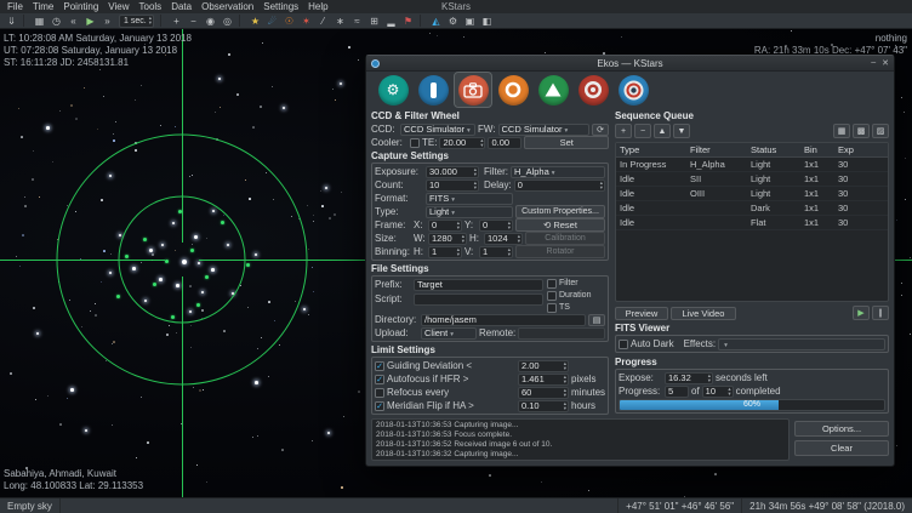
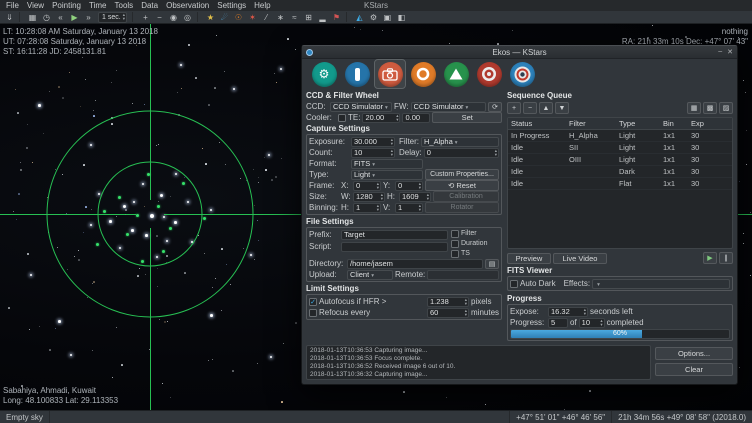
  File
- Time
+ View
  Pointing
- View
+ Time
  Tools
  Data
  Observation
  Settings
  Help
  KStars
  ⇓
  ▦
  ◷
  «
  ▶
  »
  +
  −
  ◉
  ◎
  ★
  ☄
  ☉
  ✶
  ⁄
  ∗
  ≈
  ⊞
  ▂
  ⚑
  ◭
  ⚙
  ▣
  ◧
  LT: 10:28:08 AM Saturday, January 13 2018
  UT: 07:28:08 Saturday, January 13 2018
  ST: 16:11:28 JD: 2458131.81
  nothing
  RA: 21h 33m 10s Dec: +47° 07' 43"
  Sabahiya, Ahmadi, Kuwait
  Long: 48.100833 Lat: 29.113353
  Ekos — KStars
  ⚙
  CCD & Filter Wheel
  CCD:
  CCD Simulator
  FW:
  CCD Simulator
  Cooler:
  TE:
  20.00
  0.00
  Set
  Capture Settings
  Exposure:
  30.000
  Filter:
  H_Alpha
  Count:
  10
  Delay:
  0
  Format:
  FITS
  Type:
  Light
  Frame:
  X:
  0
  Y:
  0
  ⟲
  Reset
  Size:
  W:
  1280
  H:
- 1024
+ 1609
  Binning:
  H:
  1
  V:
  1
  File Settings
  Prefix:
  Target
  Script:
  Directory:
  /home/jasem
  Upload:
  Client
  Remote:
  Limit Settings
- Guiding Deviation <
- 2.00
  Autofocus if HFR >
- 1.461
+ 1.238
  pixels
  Refocus every
  60
  minutes
- Meridian Flip if HA >
- 0.10
- hours
  Sequence Queue
- Type
+ Status
  Filter
- Status
+ Type
  Bin
  Exp
  In Progress
  H_Alpha
  Light
  1x1
  30
  Idle
  SII
  Light
  1x1
  30
  Idle
  OIII
  Light
  1x1
  30
  Idle
  Dark
  1x1
  30
  Idle
  Flat
  1x1
  30
  Preview
  Live Video
  FITS Viewer
  Auto Dark
  Effects:
  Progress
  Expose:
  16.32
  seconds left
  Progress:
  5
  of
  10
  completed
  Options...
  Clear
  Empty sky
  +47° 51' 01" +46° 46' 56"
  21h 34m 56s +49° 08' 58" (J2018.0)
